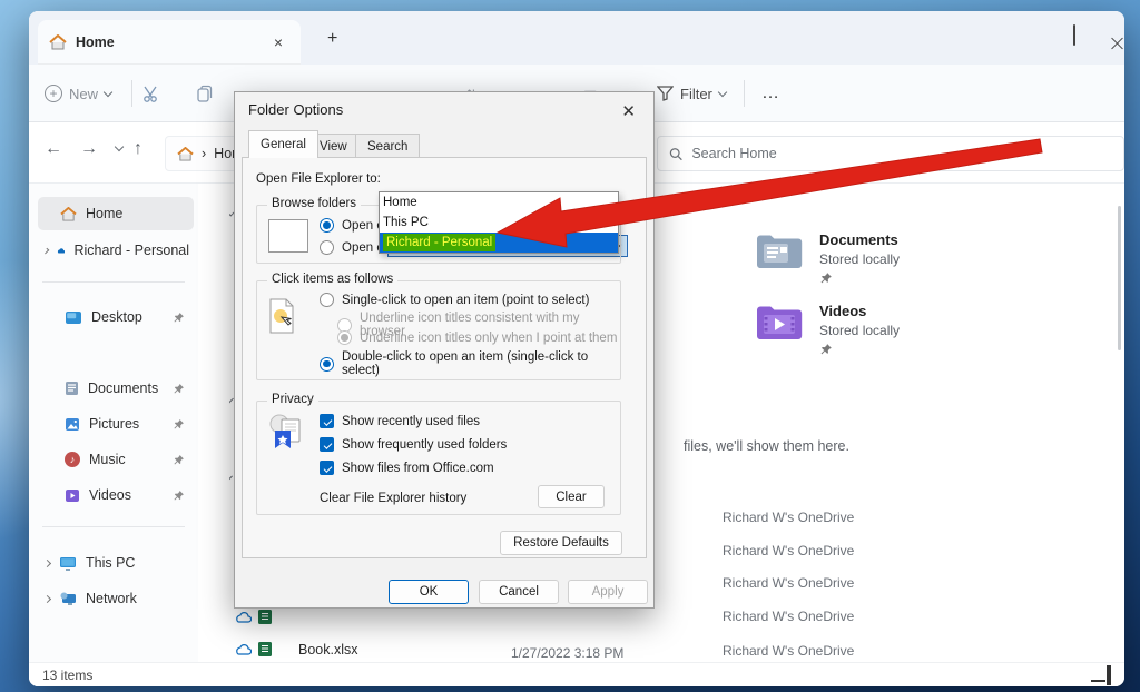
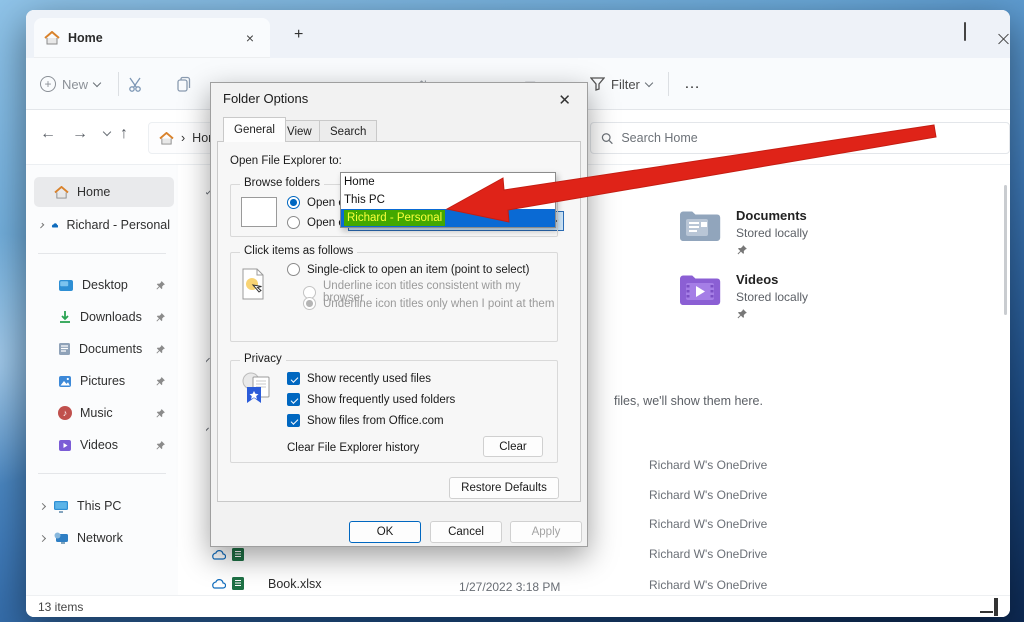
  Home
  ×
  +
  +
  New
  Filter
  …
  ←
  →
  ↑
  ›
  Search Home
  Home
  Richard - Personal
  Desktop
+ Downloads
  Documents
  Pictures
  ♪
  Music
  Videos
  This PC
  Network
  Documents
  Stored locally
  Videos
  Stored locally
  files, we'll show them here.
  Richard W's OneDrive
  Richard W's OneDrive
  Richard W's OneDrive
  Richard W's OneDrive
  Book.xlsx
  1/27/2022 3:18 PM
  Richard W's OneDrive
  13 items
  Folder Options
  ✕
  General
  View
  Search
  Open File Explorer to:
  Browse folders
  Click items as follows
  Single-click to open an item (point to select)
  Underline icon titles consistent with my browser
  Underline icon titles only when I point at them
- Double-click to open an item (single-click to select)
  Privacy
  Show recently used files
  Show frequently used folders
  Show files from Office.com
  Clear File Explorer history
  Clear
  Restore Defaults
  OK
  Cancel
  Apply
  Home
  This PC
  Richard - Personal
